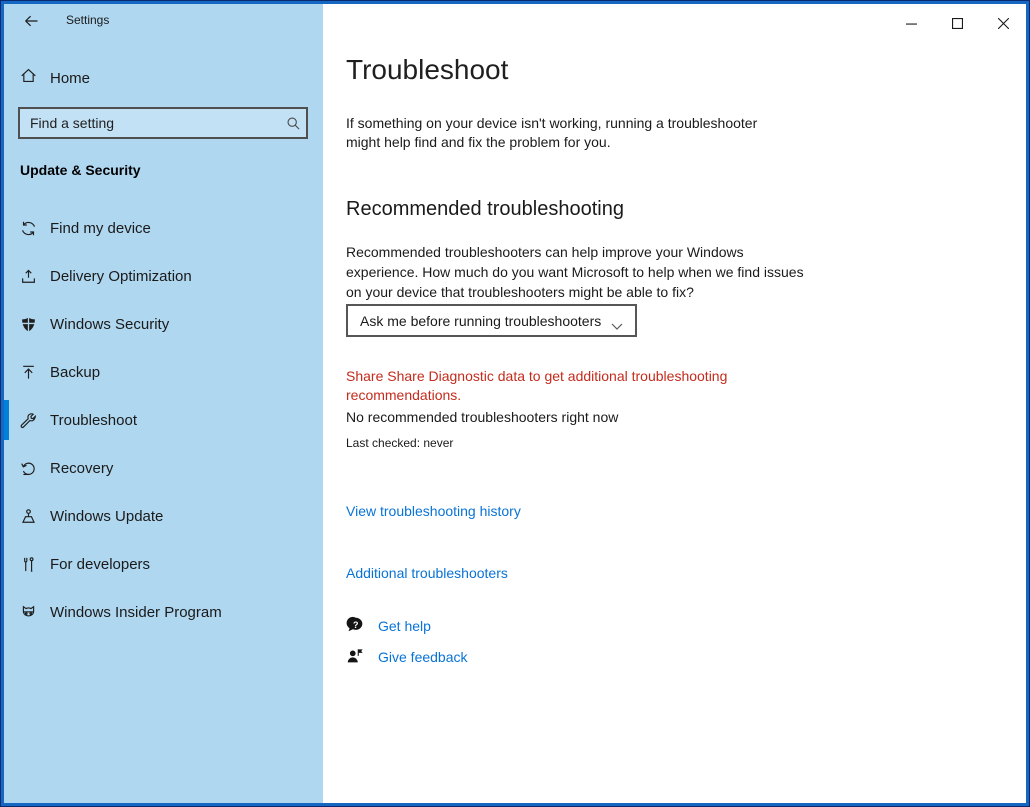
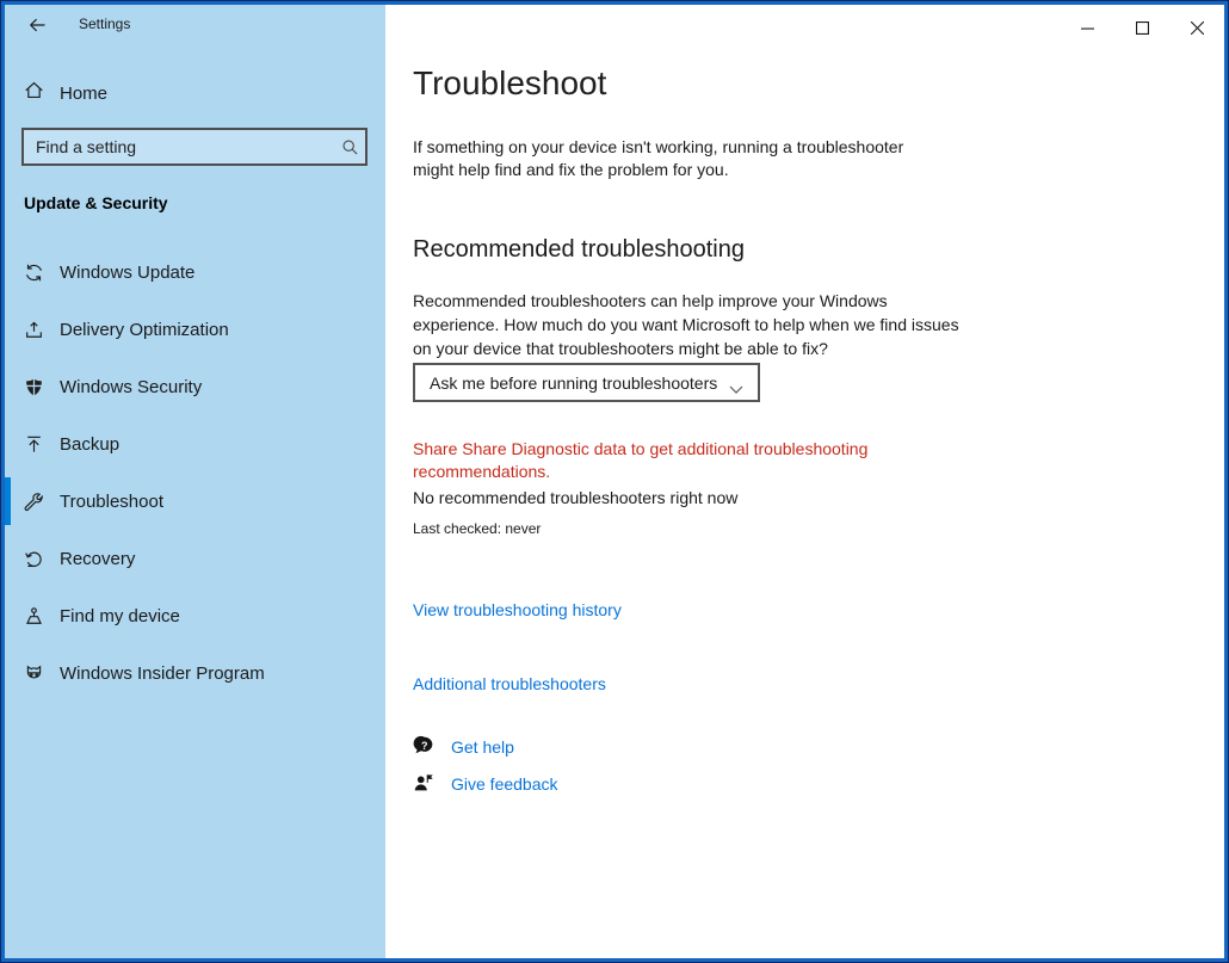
  Settings
  Home
  Find a setting
  Update & Security
- Find my device
+ Windows Update
  Delivery Optimization
  Windows Security
  Backup
  Troubleshoot
  Recovery
- Windows Update
+ Find my device
- For developers
  Windows Insider Program
  Troubleshoot
  If something on your device isn't working, running a troubleshooter might help find and fix the problem for you.
  Recommended troubleshooting
  Recommended troubleshooters can help improve your Windows experience. How much do you want Microsoft to help when we find issues on your device that troubleshooters might be able to fix?
  Ask me before running troubleshooters
  Share Share Diagnostic data to get additional troubleshooting recommendations.
  No recommended troubleshooters right now
  Last checked: never
  View troubleshooting history
  Additional troubleshooters
  ?
  Get help
  Give feedback
